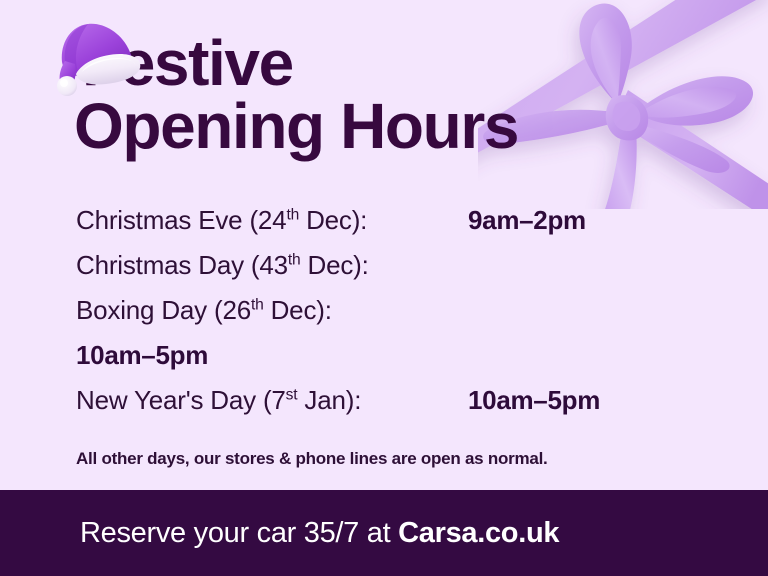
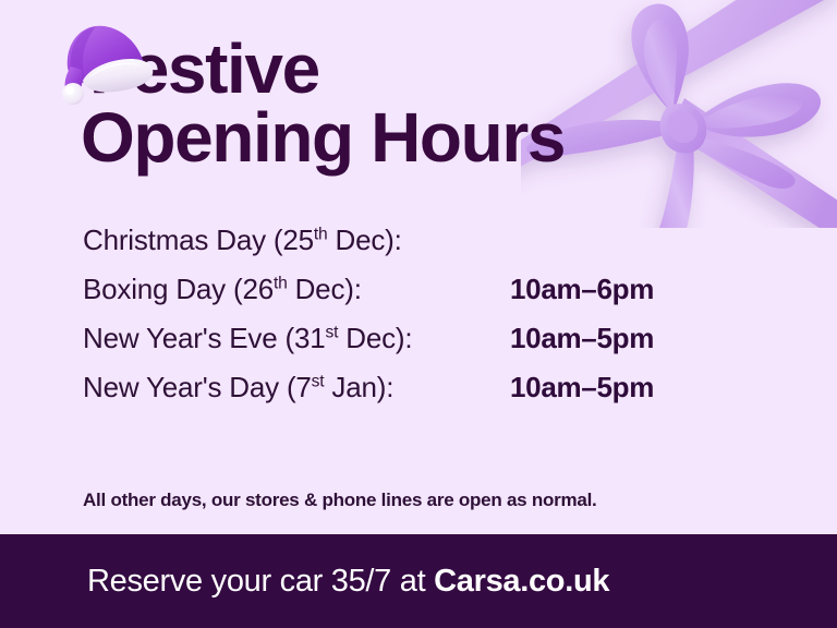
  stive
  Opening Hours
- Christmas Eve (24th Dec):
- 9am–2pm
- Christmas Day (43th Dec):
+ Christmas Day (25th Dec):
  Boxing Day (26th Dec):
+ 10am–6pm
+ New Year's Eve (31st Dec):
  10am–5pm
  New Year's Day (7st Jan):
  10am–5pm
  All other days, our stores & phone lines are open as normal.
  Reserve your car 35/7 at Carsa.co.uk
